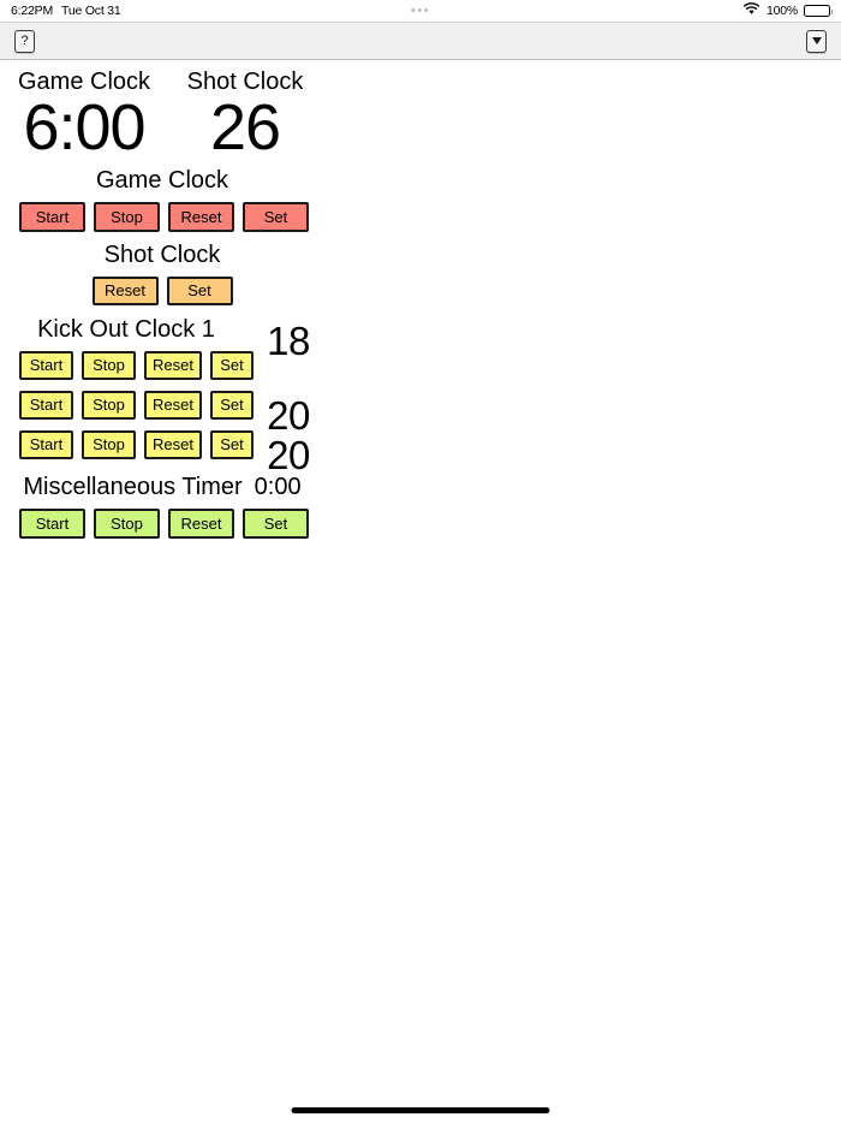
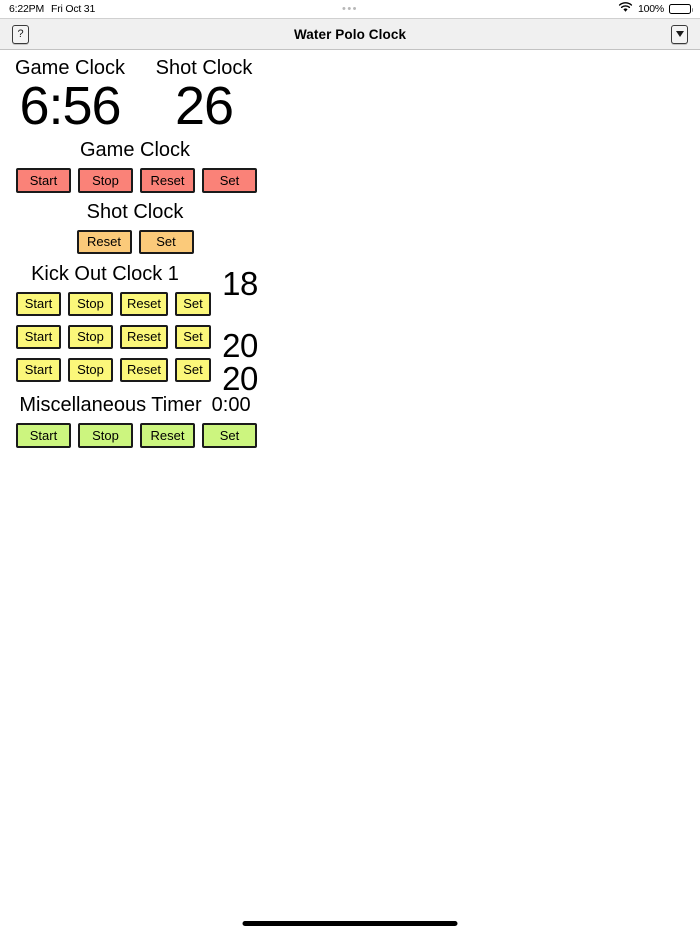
  6:22PM
- Tue Oct 31
+ Fri Oct 31
  •••
  100%
  ?
+ Water Polo Clock
  Game Clock
  Shot Clock
- 6:00
+ 6:56
  26
  Game Clock
  Start
  Stop
  Reset
  Set
  Shot Clock
  Reset
  Set
  Kick Out Clock 1
  18
  Start
  Stop
  Reset
  Set
  20
  Start
  Stop
  Reset
  Set
  20
  Start
  Stop
  Reset
  Set
  Miscellaneous Timer
  0:00
  Start
  Stop
  Reset
  Set
